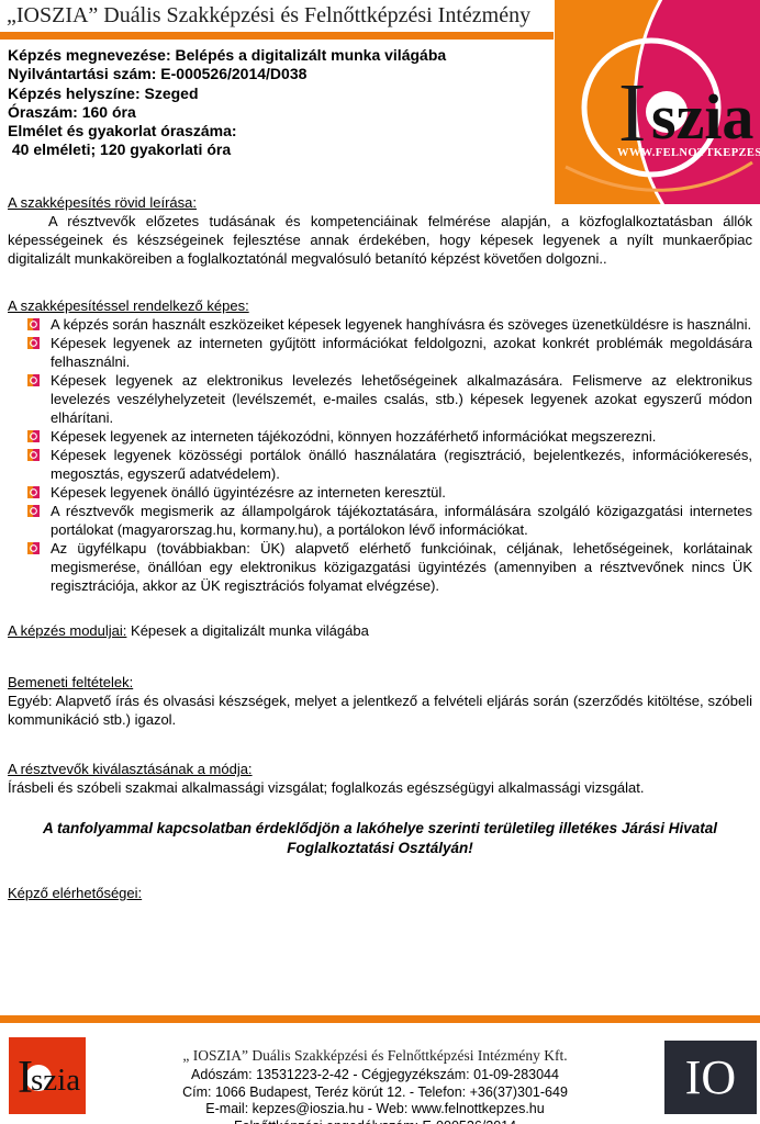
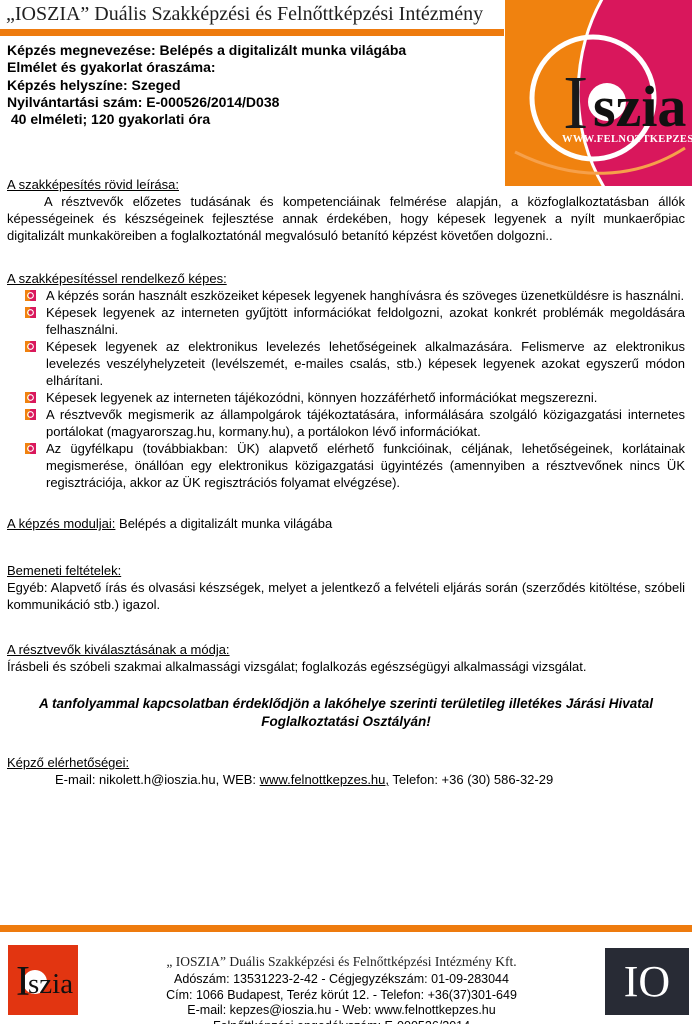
  „IOSZIA” Duális Szakképzési és Felnőttképzési Intézmény
  I
  szia
  WWW.FELNOTTKEPZES
  Képzés megnevezése: Belépés a digitalizált munka világába
- Nyilvántartási szám: E-000526/2014/D038
+ Elmélet és gyakorlat óraszáma:
  Képzés helyszíne: Szeged
- Óraszám: 160 óra
- Elmélet és gyakorlat óraszáma:
+ Nyilvántartási szám: E-000526/2014/D038
  40 elméleti; 120 gyakorlati óra
  A szakképesítés rövid leírása:
  A résztvevők előzetes tudásának és kompetenciáinak felmérése alapján, a közfoglalkoztatásban állók képességeinek és készségeinek fejlesztése annak érdekében, hogy képesek legyenek a nyílt munkaerőpiac digitalizált munkaköreiben a foglalkoztatónál megvalósuló betanító képzést követően dolgozni..
  A szakképesítéssel rendelkező képes:
  A képzés során használt eszközeiket képesek legyenek hanghívásra és szöveges üzenetküldésre is használni.
  Képesek legyenek az interneten gyűjtött információkat feldolgozni, azokat konkrét problémák megoldására felhasználni.
  Képesek legyenek az elektronikus levelezés lehetőségeinek alkalmazására. Felismerve az elektronikus levelezés veszélyhelyzeteit (levélszemét, e-mailes csalás, stb.) képesek legyenek azokat egyszerű módon elhárítani.
  Képesek legyenek az interneten tájékozódni, könnyen hozzáférhető információkat megszerezni.
- Képesek legyenek közösségi portálok önálló használatára (regisztráció, bejelentkezés, információkeresés, megosztás, egyszerű adatvédelem).
- Képesek legyenek önálló ügyintézésre az interneten keresztül.
  A résztvevők megismerik az állampolgárok tájékoztatására, informálására szolgáló közigazgatási internetes portálokat (magyarorszag.hu, kormany.hu), a portálokon lévő információkat.
  Az ügyfélkapu (továbbiakban: ÜK) alapvető elérhető funkcióinak, céljának, lehetőségeinek, korlátainak megismerése, önállóan egy elektronikus közigazgatási ügyintézés (amennyiben a résztvevőnek nincs ÜK regisztrációja, akkor az ÜK regisztrációs folyamat elvégzése).
- A képzés moduljai: Képesek a digitalizált munka világába
+ A képzés moduljai: Belépés a digitalizált munka világába
  Bemeneti feltételek:
  Egyéb: Alapvető írás és olvasási készségek, melyet a jelentkező a felvételi eljárás során (szerződés kitöltése, szóbeli kommunikáció stb.) igazol.
  A résztvevők kiválasztásának a módja:
  Írásbeli és szóbeli szakmai alkalmassági vizsgálat; foglalkozás egészségügyi alkalmassági vizsgálat.
  A tanfolyammal kapcsolatban érdeklődjön a lakóhelye szerinti területileg illetékes Járási Hivatal Foglalkoztatási Osztályán!
  Képző elérhetőségei:
+ E-mail: nikolett.h@ioszia.hu, WEB: www.felnottkepzes.hu, Telefon: +36 (30) 586-32-29
  I
  szia
  „ IOSZIA” Duális Szakképzési és Felnőttképzési Intézmény Kft.
  Adószám: 13531223-2-42 - Cégjegyzékszám: 01-09-283044
  Cím: 1066 Budapest, Teréz körút 12. - Telefon: +36(37)301-649
  E-mail: kepzes@ioszia.hu - Web: www.felnottkepzes.hu
  IO
